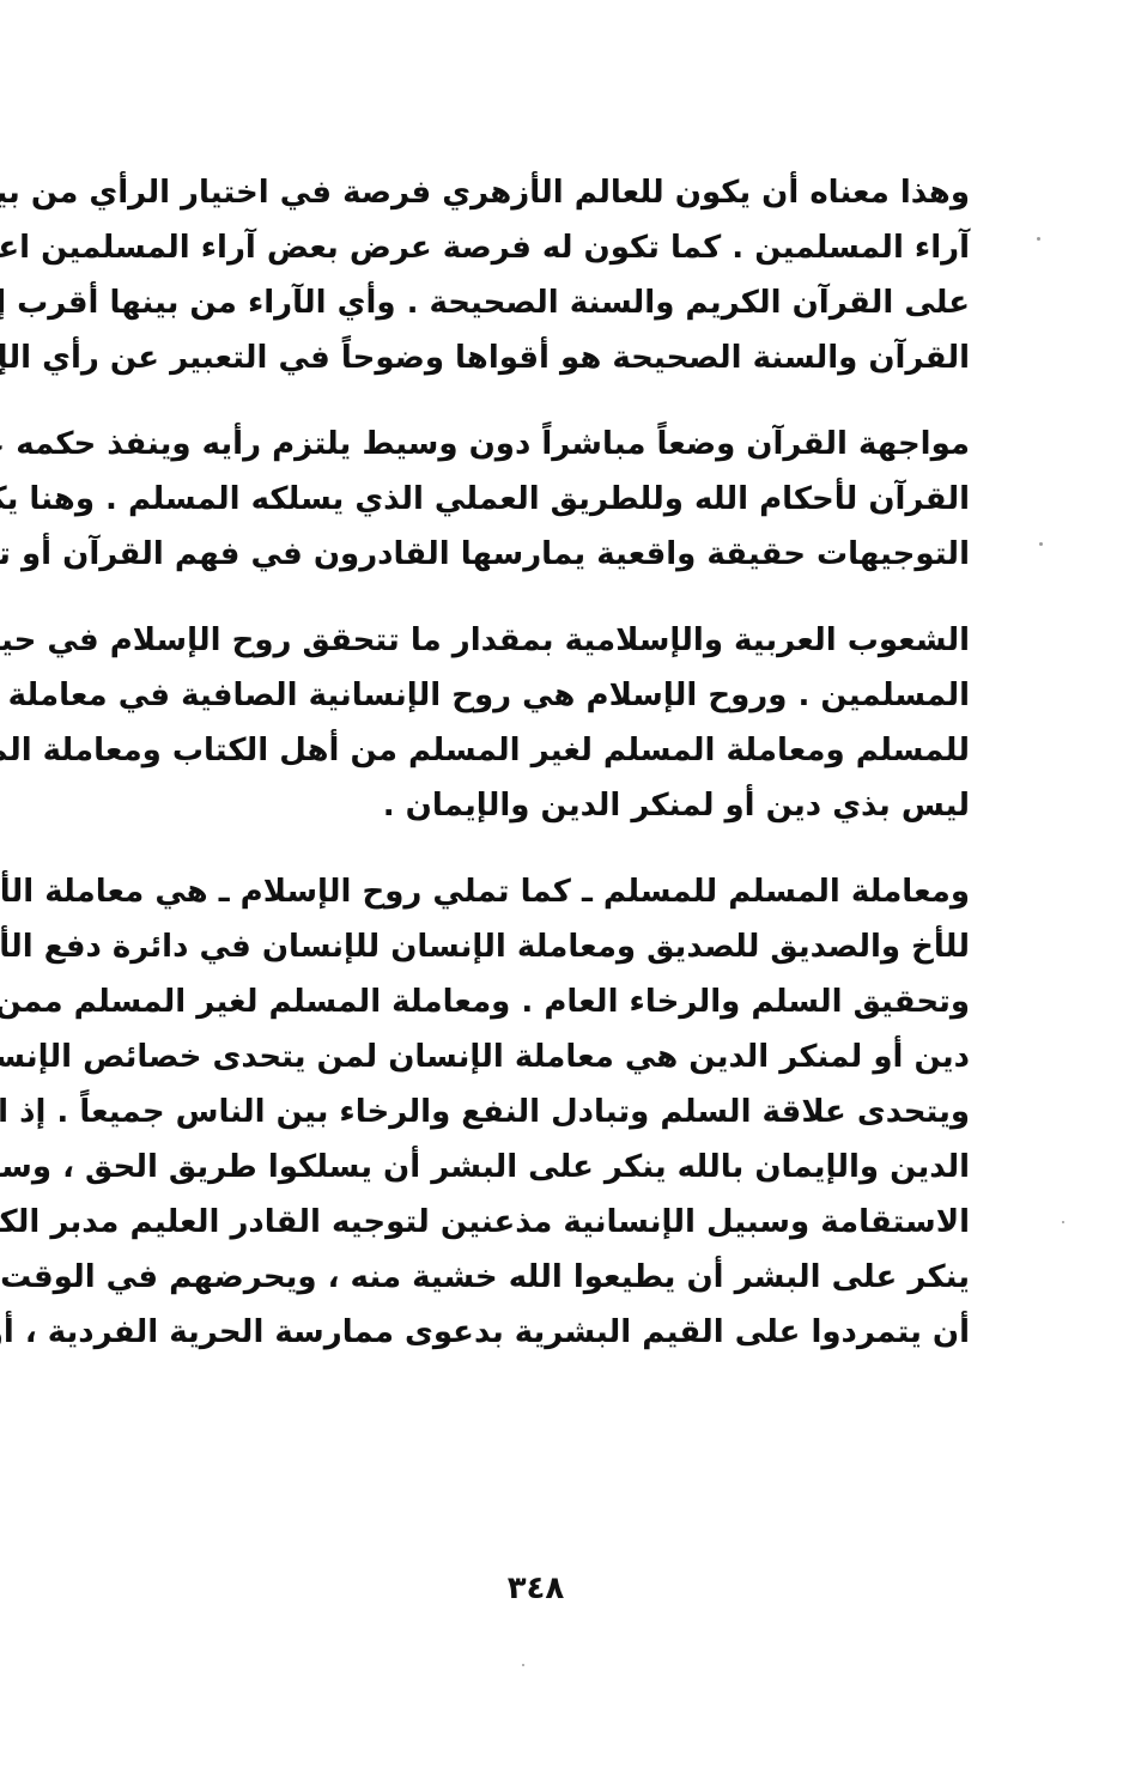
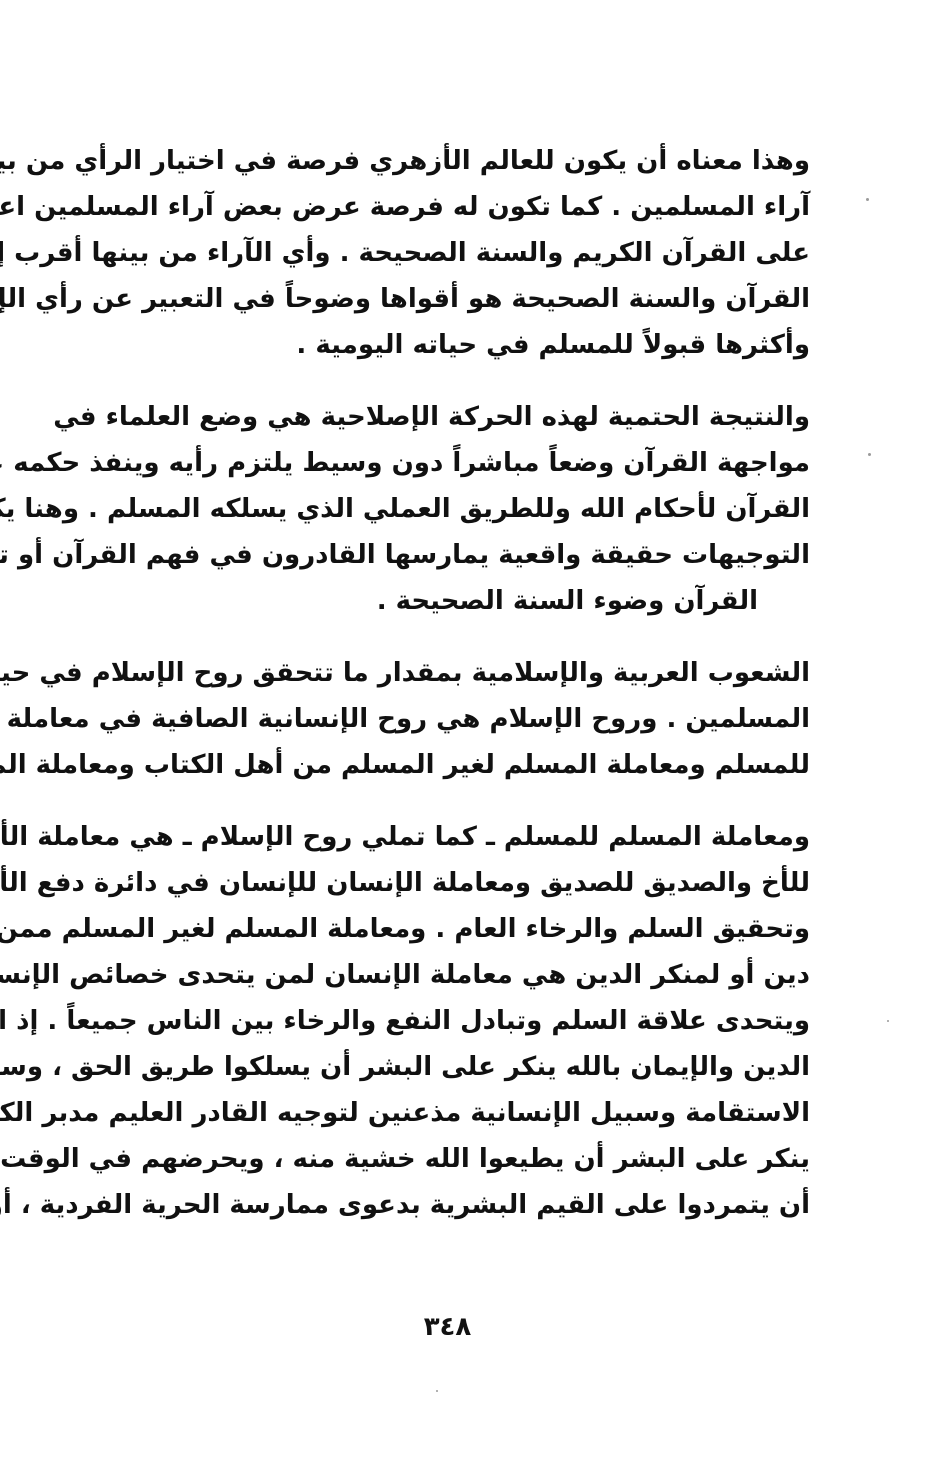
  وهذا معناه أن يكون للعالم الأزهري فرصة في اختيار الرأي من بي
  آراء المسلمين . كما تكون له فرصة عرض بعض آراء المسلمين اع
  على القرآن الكريم والسنة الصحيحة . وأي الآراء من بينها أقرب إ
  القرآن والسنة الصحيحة هو أقواها وضوحاً في التعبير عن رأي الإ
+ وأكثرها قبولاً للمسلم في حياته اليومية .
+ والنتيجة الحتمية لهذه الحركة الإصلاحية هي وضع العلماء في
  مواجهة القرآن وضعاً مباشراً دون وسيط يلتزم رأيه وينفذ حكمه
  القرآن لأحكام الله وللطريق العملي الذي يسلكه المسلم . وهنا ي
  التوجيهات حقيقة واقعية يمارسها القادرون في فهم القرآن أو ت
+ القرآن وضوء السنة الصحيحة .
  الشعوب العربية والإسلامية بمقدار ما تتحقق روح الإسلام في حي
  المسلمين . وروح الإسلام هي روح الإنسانية الصافية في معاملة
  للمسلم ومعاملة المسلم لغير المسلم من أهل الكتاب ومعاملة ال
- ليس بذي دين أو لمنكر الدين والإيمان .
  ومعاملة المسلم للمسلم ـ كما تملي روح الإسلام ـ هي معاملة الأ
  للأخ والصديق للصديق ومعاملة الإنسان للإنسان في دائرة دفع الأ
  وتحقيق السلم والرخاء العام . ومعاملة المسلم لغير المسلم ممن
  دين أو لمنكر الدين هي معاملة الإنسان لمن يتحدى خصائص الإنس
  ويتحدى علاقة السلم وتبادل النفع والرخاء بين الناس جميعاً . إذ ا
  الدين والإيمان بالله ينكر على البشر أن يسلكوا طريق الحق ، وس
  الاستقامة وسبيل الإنسانية مذعنين لتوجيه القادر العليم مدبر الك
  ينكر على البشر أن يطيعوا الله خشية منه ، ويحرضهم في الوقت
  أن يتمردوا على القيم البشرية بدعوى ممارسة الحرية الفردية ، أ
  ٣٤٨
